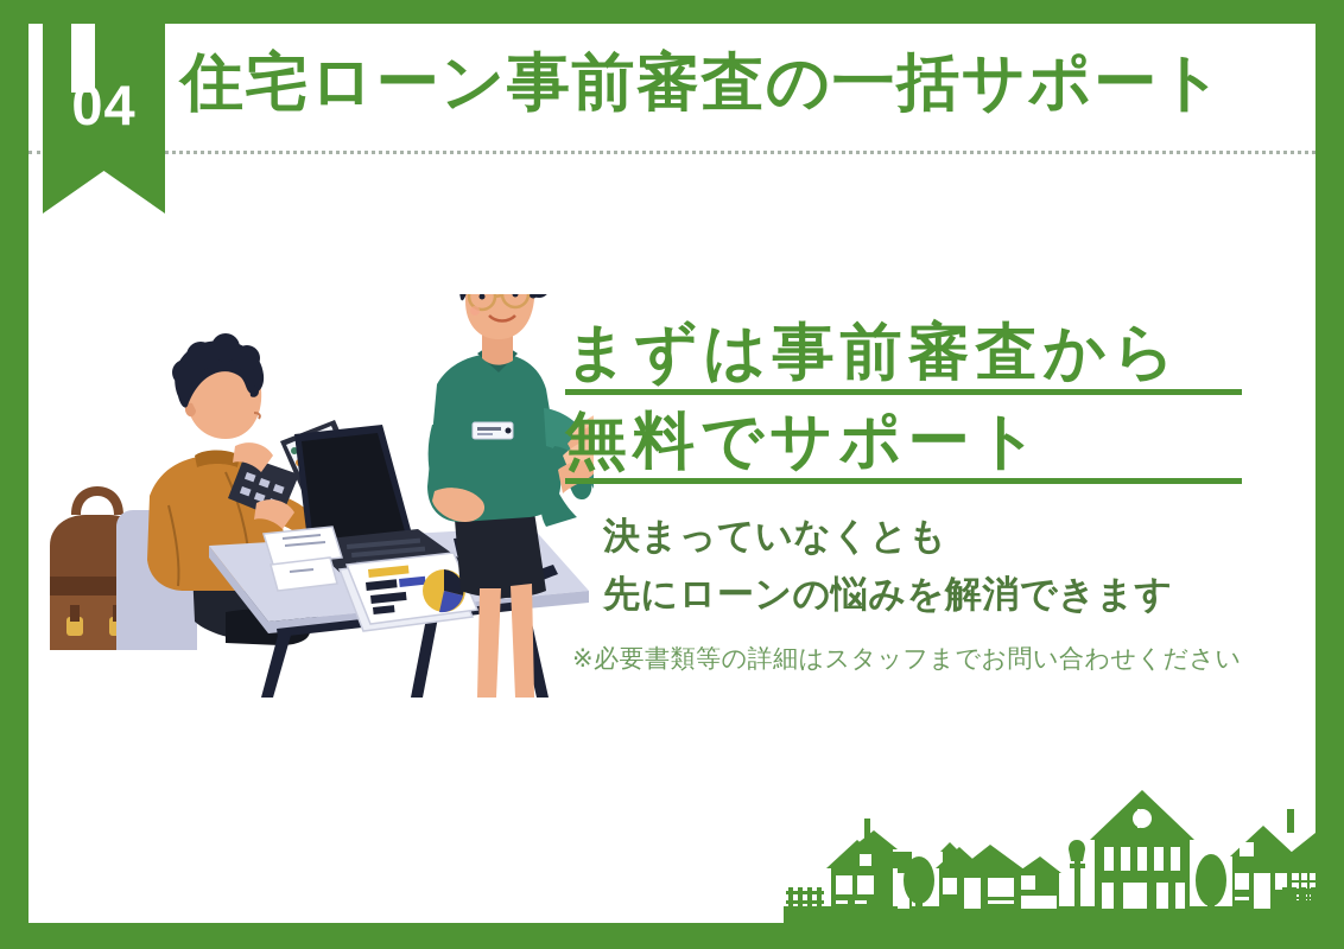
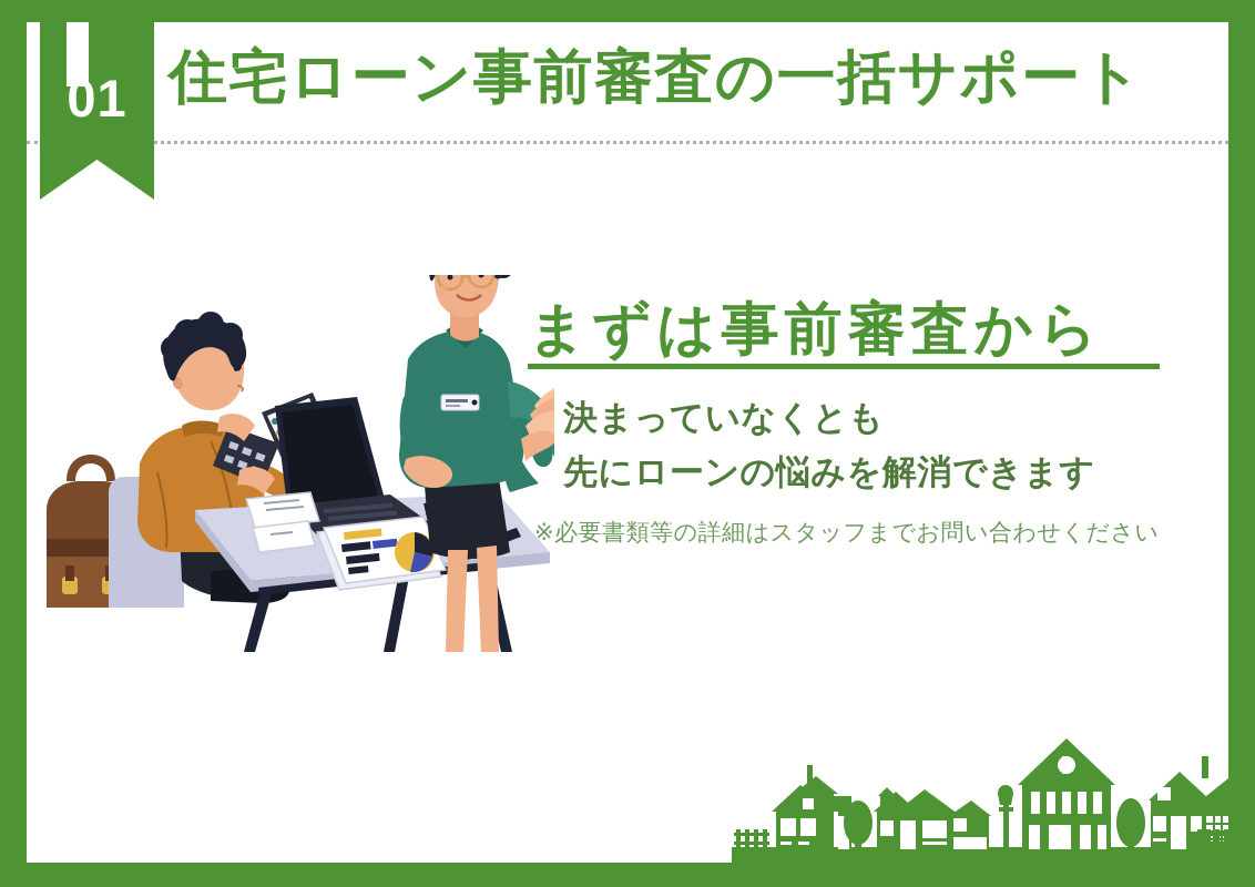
- 04
+ 01
  住宅ローン事前審査の一括サポート
  まずは事前審査から
- 無料でサポート
  決まっていなくとも
  先にローンの悩みを解消できます
  ※必要書類等の詳細はスタッフまでお問い合わせください
